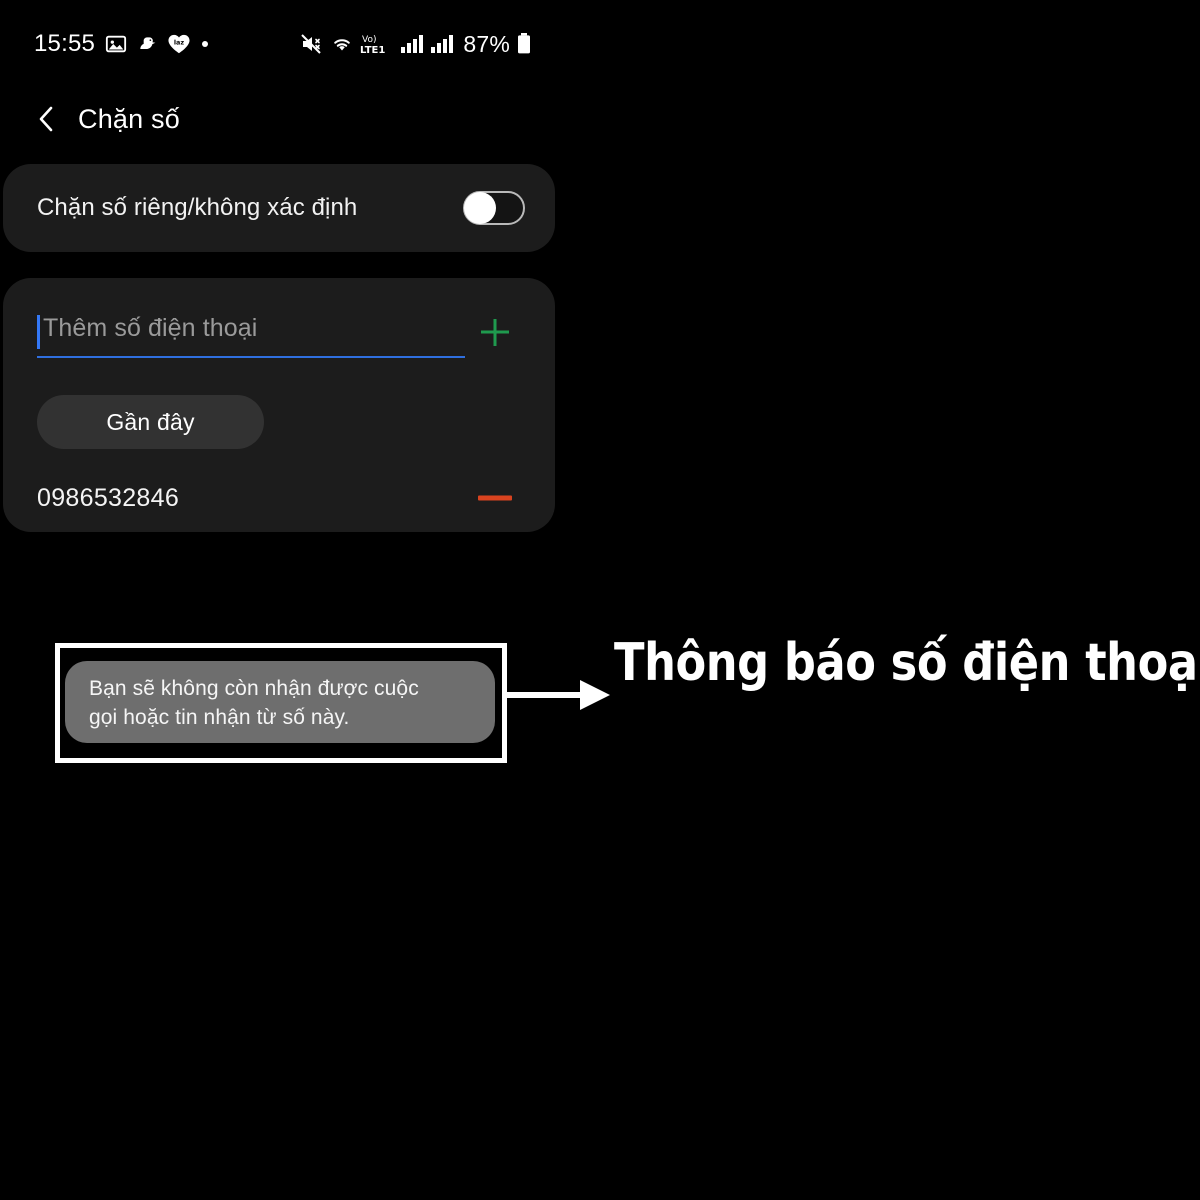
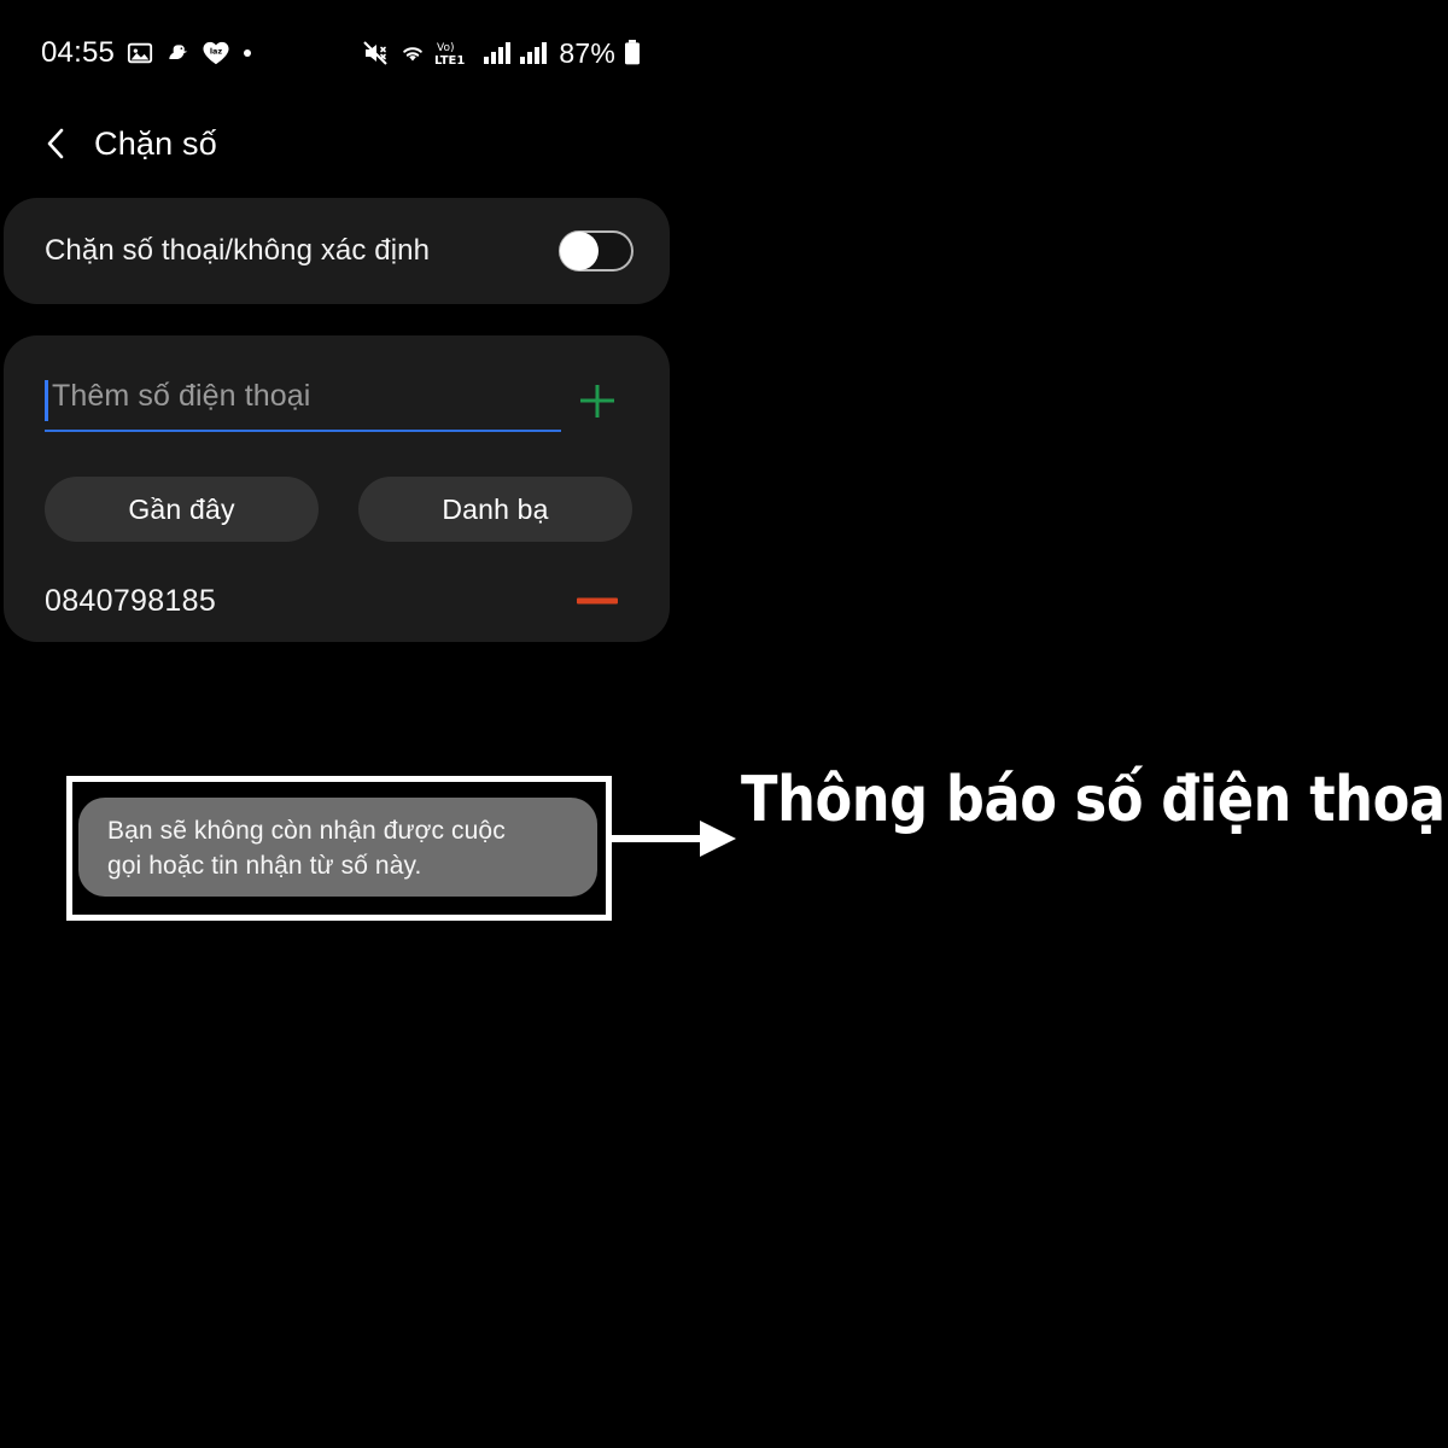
- 15:55
+ 04:55
  laz
  Vo)
  LTE1
  87%
  Chặn số
- Chặn số riêng/không xác định
+ Chặn số thoại/không xác định
  Thêm số điện thoại
  Gần đây
+ Danh bạ
- 0986532846
+ 0840798185
  Bạn sẽ không còn nhận được cuộc
  gọi hoặc tin nhận từ số này.
  Thông báo số điện thoạ
